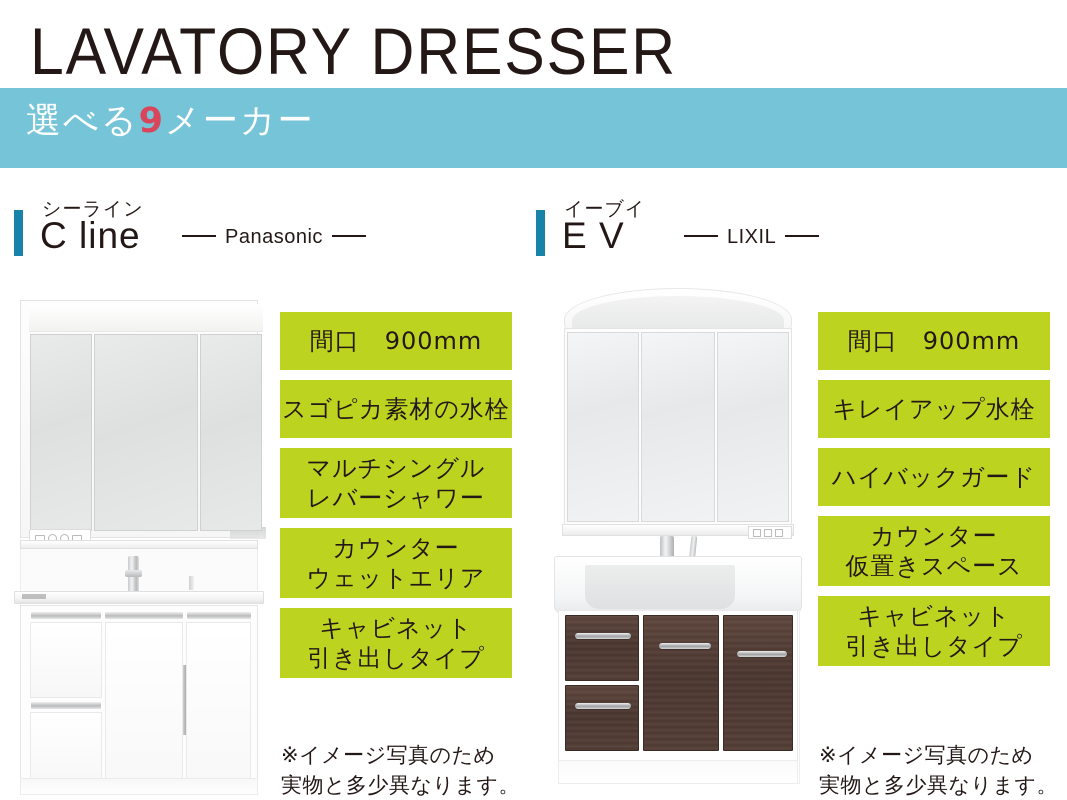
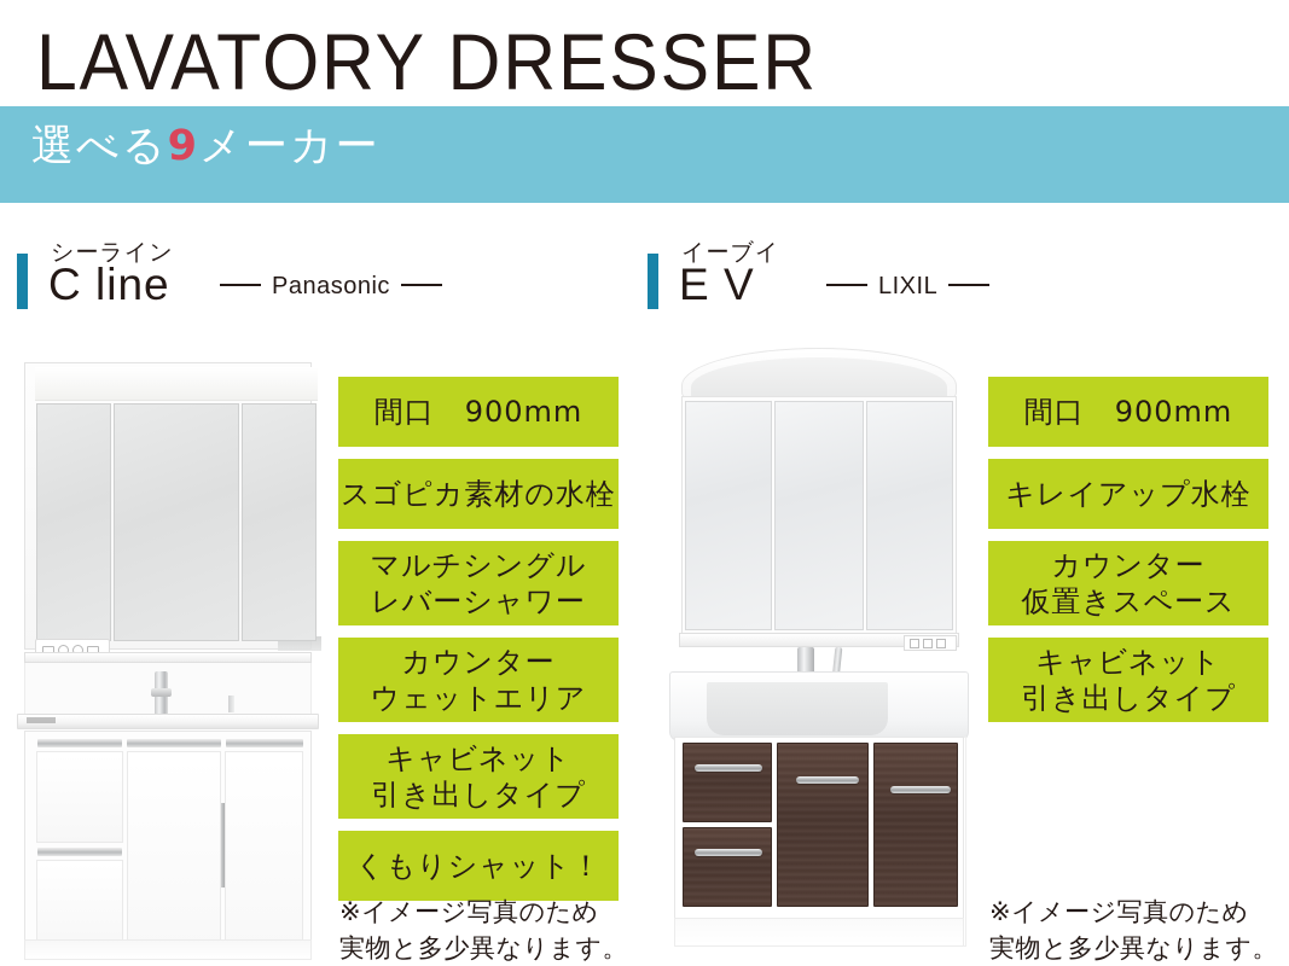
  LAVATORY DRESSER
  選べる9メーカー
  シーライン
  C line
  Panasonic
  イーブイ
  E V
  LIXIL
  間口 900mm
  スゴピカ素材の水栓
  マルチシングル
  レバーシャワー
  カウンター
  ウェットエリア
  キャビネット
  引き出しタイプ
+ くもりシャット！
  間口 900mm
  キレイアップ水栓
- ハイバックガード
  カウンター
  仮置きスペース
  キャビネット
  引き出しタイプ
  ※イメージ写真のため
  実物と多少異なります。
  ※イメージ写真のため
  実物と多少異なります。
